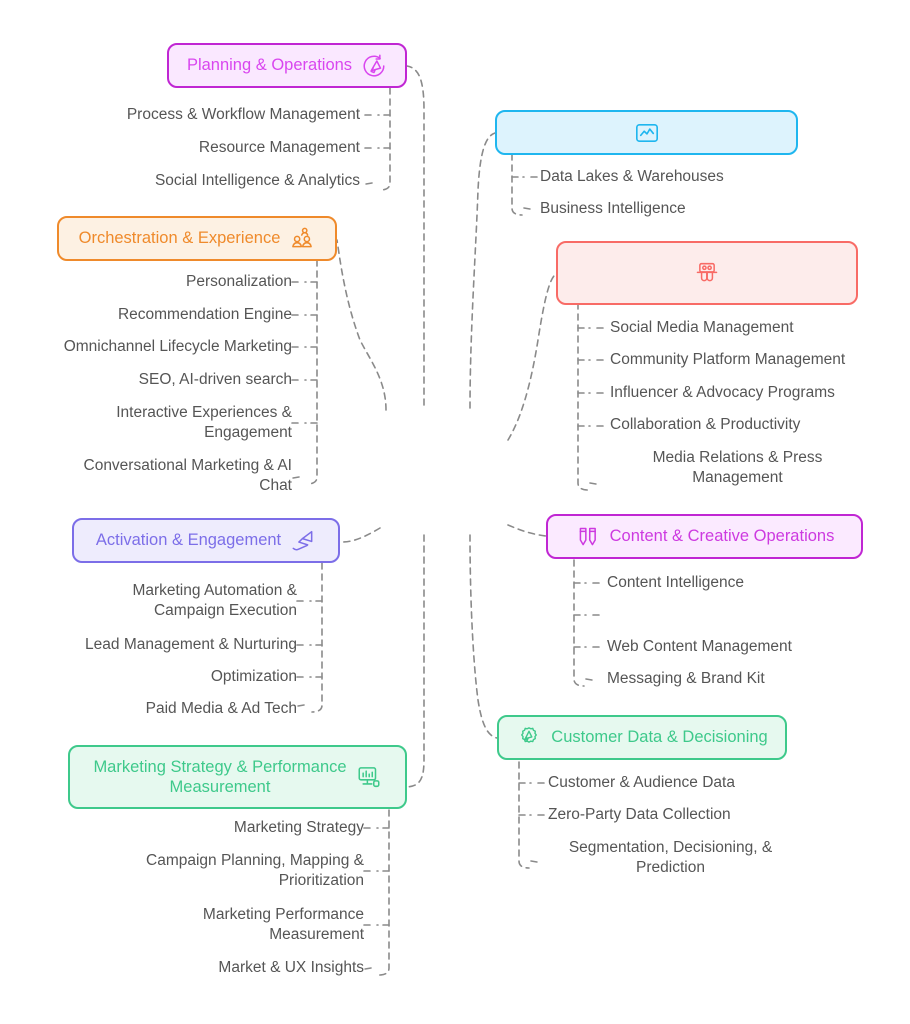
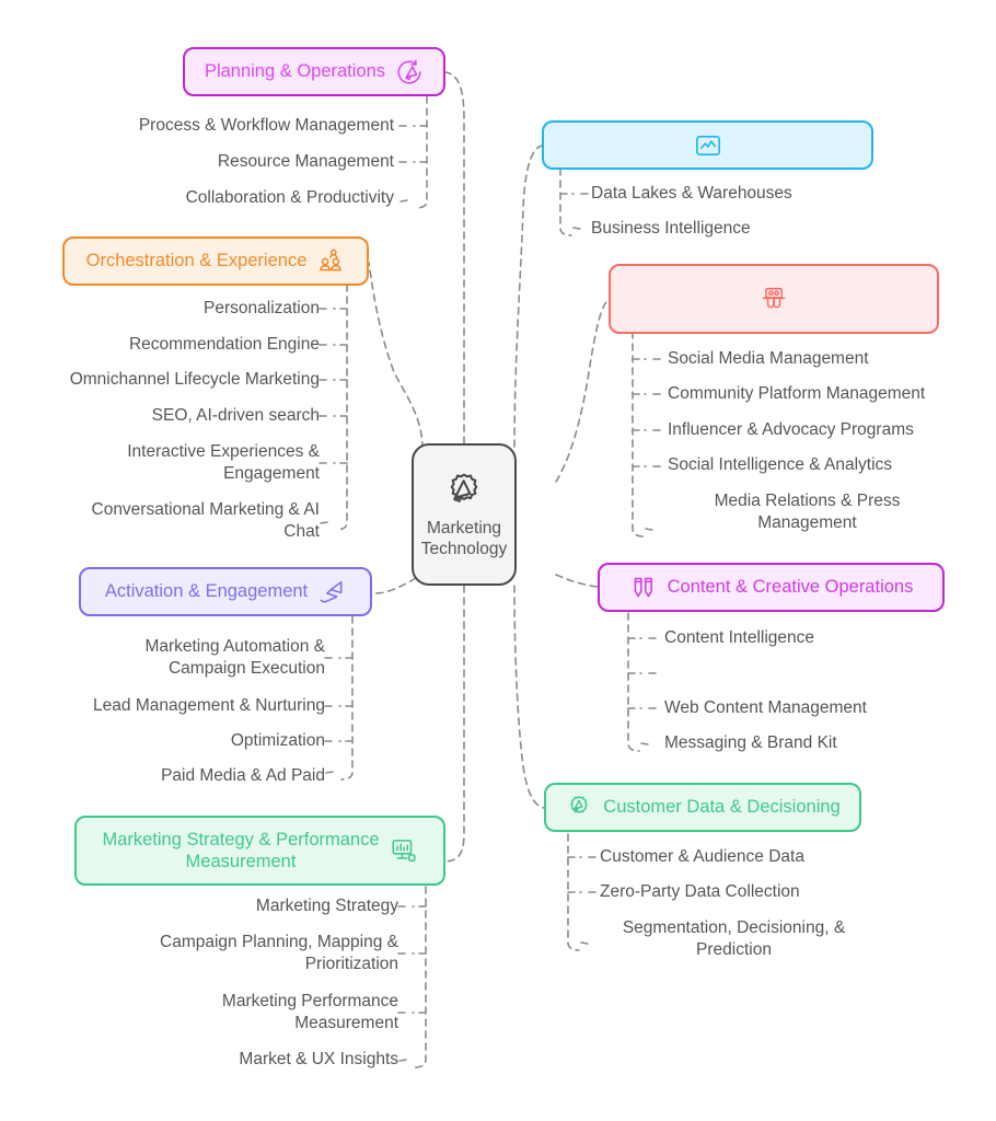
+ Marketing
+ Technology
  Planning & Operations
  Process & Workflow Management
  Resource Management
- Social Intelligence & Analytics
+ Collaboration & Productivity
  Orchestration & Experience
  Personalization
  Recommendation Engine
  Omnichannel Lifecycle Marketing
  SEO, AI-driven search
  Interactive Experiences &
  Engagement
  Conversational Marketing & AI
  Chat
  Activation & Engagement
  Marketing Automation &
  Campaign Execution
  Lead Management & Nurturing
  Optimization
- Paid Media & Ad Tech
+ Paid Media & Ad Paid
  Marketing Strategy & Performance
  Measurement
  Marketing Strategy
  Campaign Planning, Mapping &
  Prioritization
  Marketing Performance
  Measurement
  Market & UX Insights
  Data Lakes & Warehouses
  Business Intelligence
  Social Media Management
  Community Platform Management
  Influencer & Advocacy Programs
- Collaboration & Productivity
+ Social Intelligence & Analytics
  Media Relations & Press
  Management
  Content & Creative Operations
  Content Intelligence
  Web Content Management
  Messaging & Brand Kit
  Customer Data & Decisioning
  Customer & Audience Data
  Zero-Party Data Collection
  Segmentation, Decisioning, &
  Prediction
